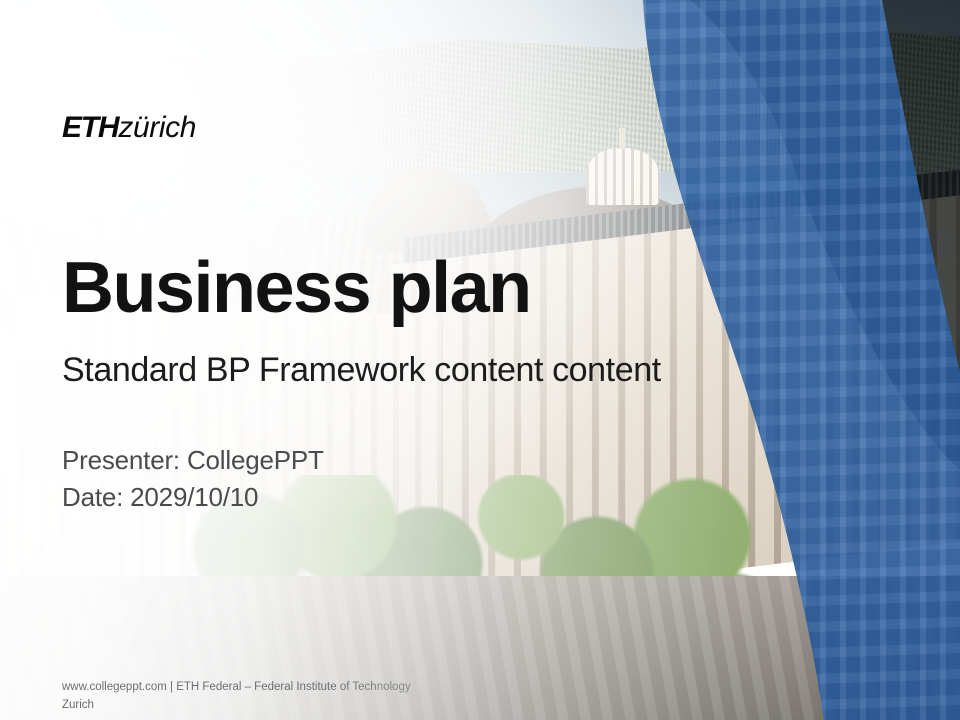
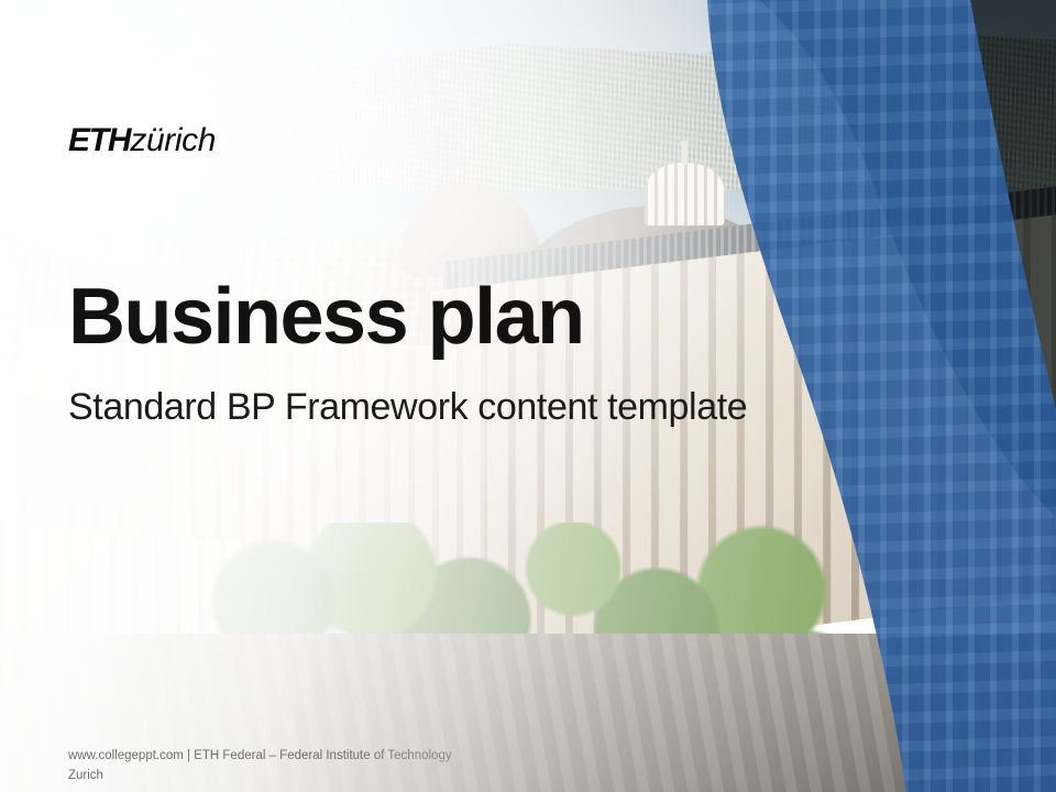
  ETHzürich
  Business plan
- Standard BP Framework content content
+ Standard BP Framework content template
- Presenter: CollegePPT
- Date: 2029/10/10
  www.collegeppt.com | ETH Federal – Federal Institute of Technology
  Zurich
